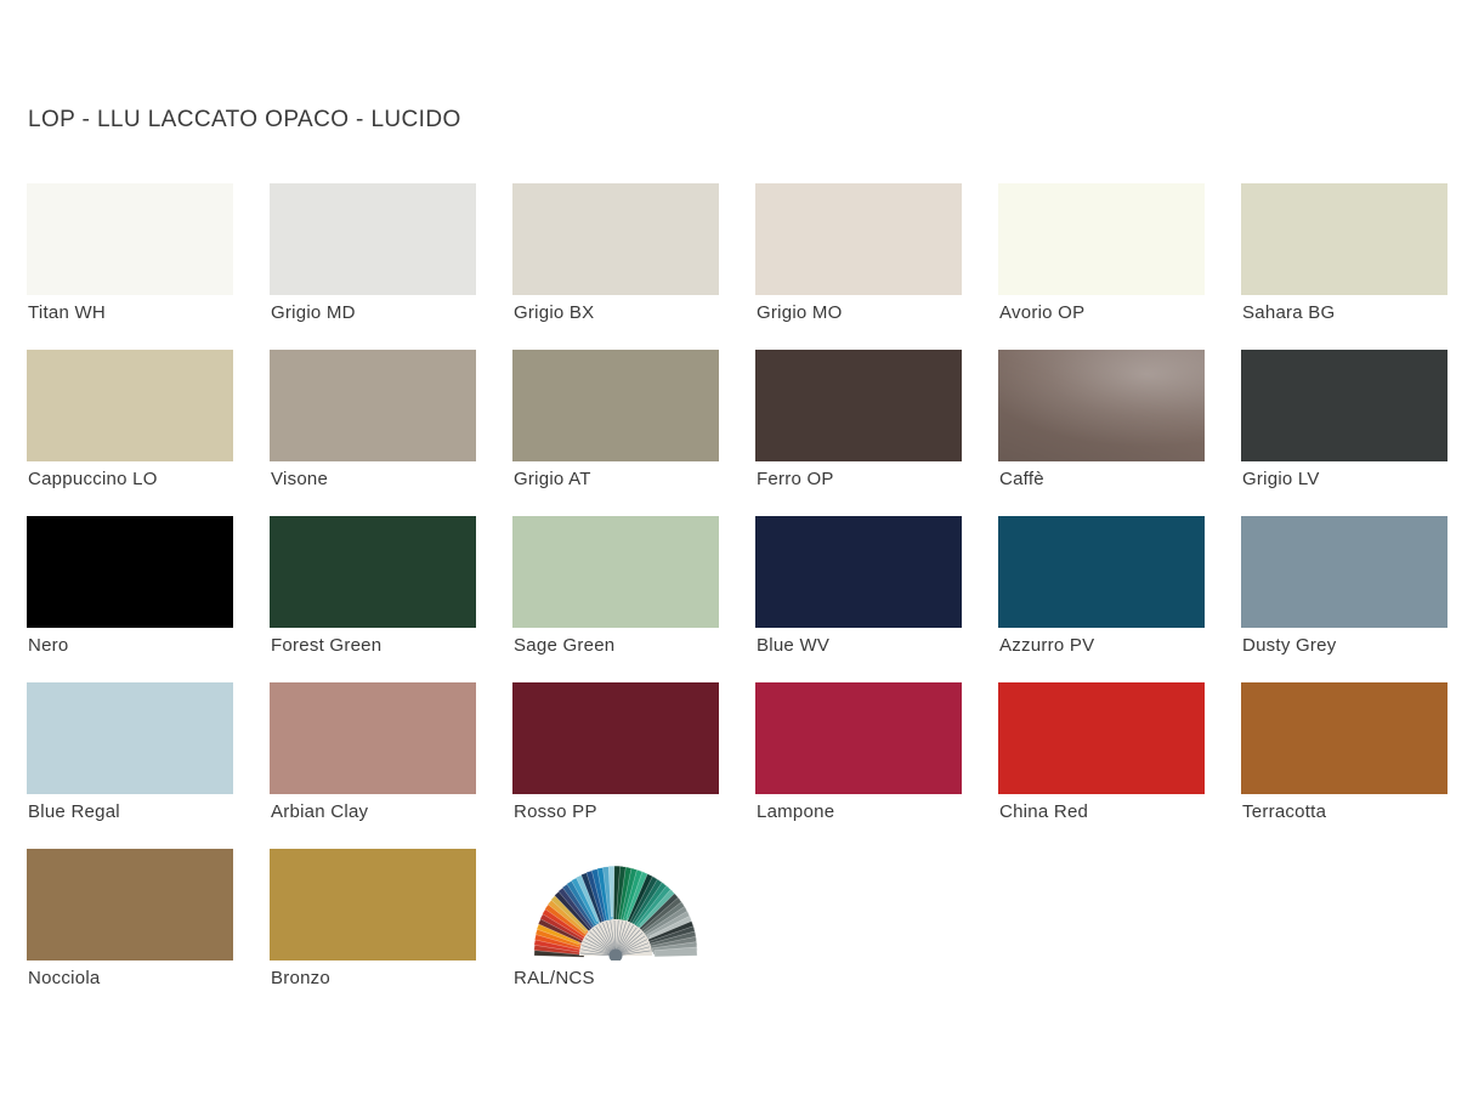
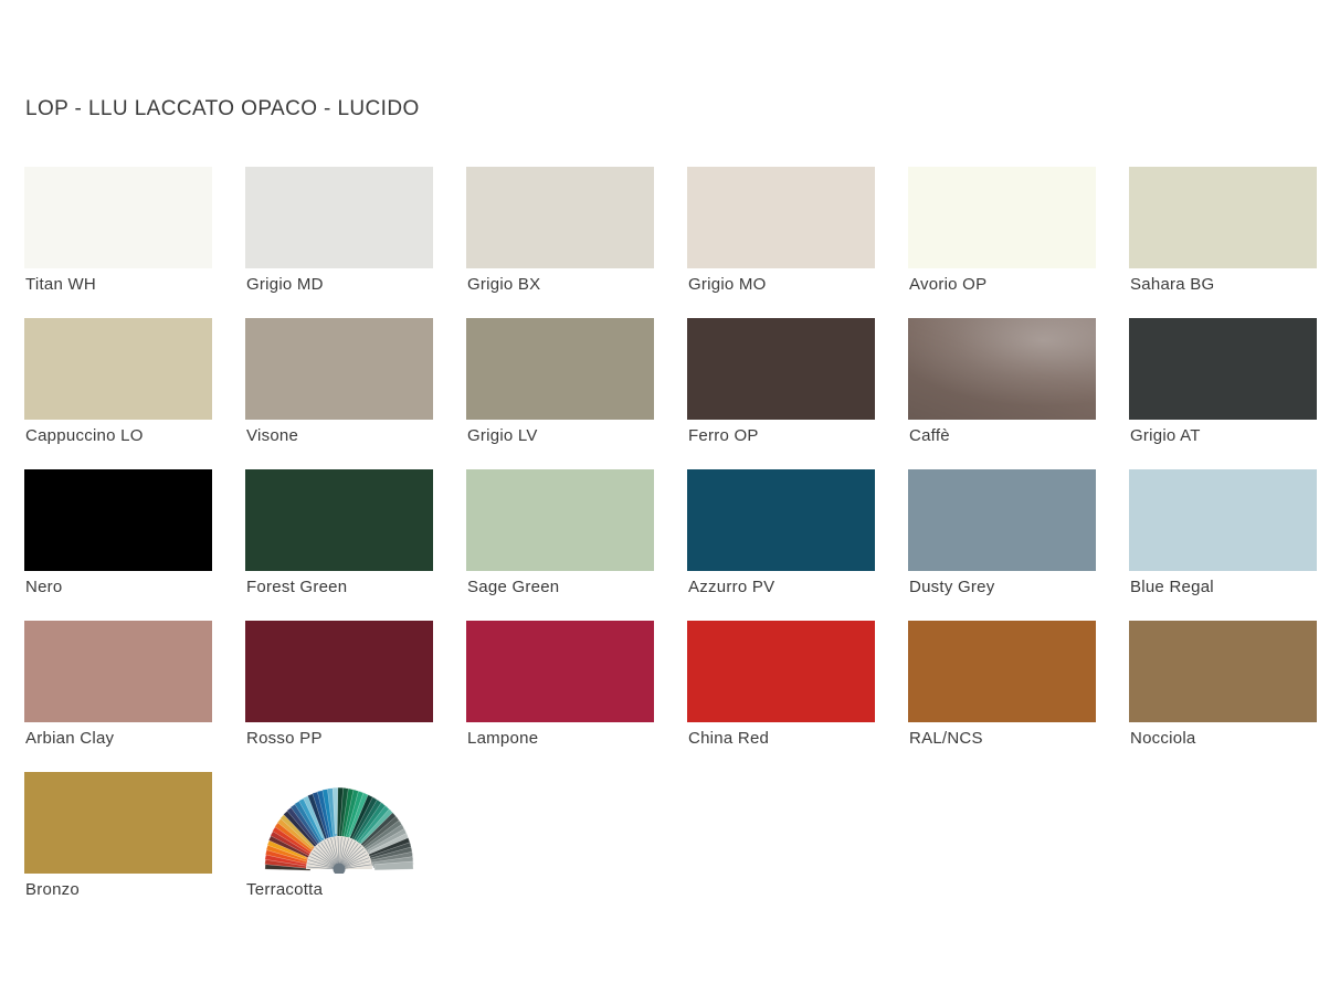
  LOP - LLU LACCATO OPACO - LUCIDO
  Titan WH
  Grigio MD
  Grigio BX
  Grigio MO
  Avorio OP
  Sahara BG
  Cappuccino LO
  Visone
- Grigio AT
+ Grigio LV
  Ferro OP
  Caffè
- Grigio LV
+ Grigio AT
  Nero
  Forest Green
  Sage Green
- Blue WV
  Azzurro PV
  Dusty Grey
  Blue Regal
  Arbian Clay
  Rosso PP
  Lampone
  China Red
- Terracotta
+ RAL/NCS
  Nocciola
  Bronzo
- RAL/NCS
+ Terracotta
